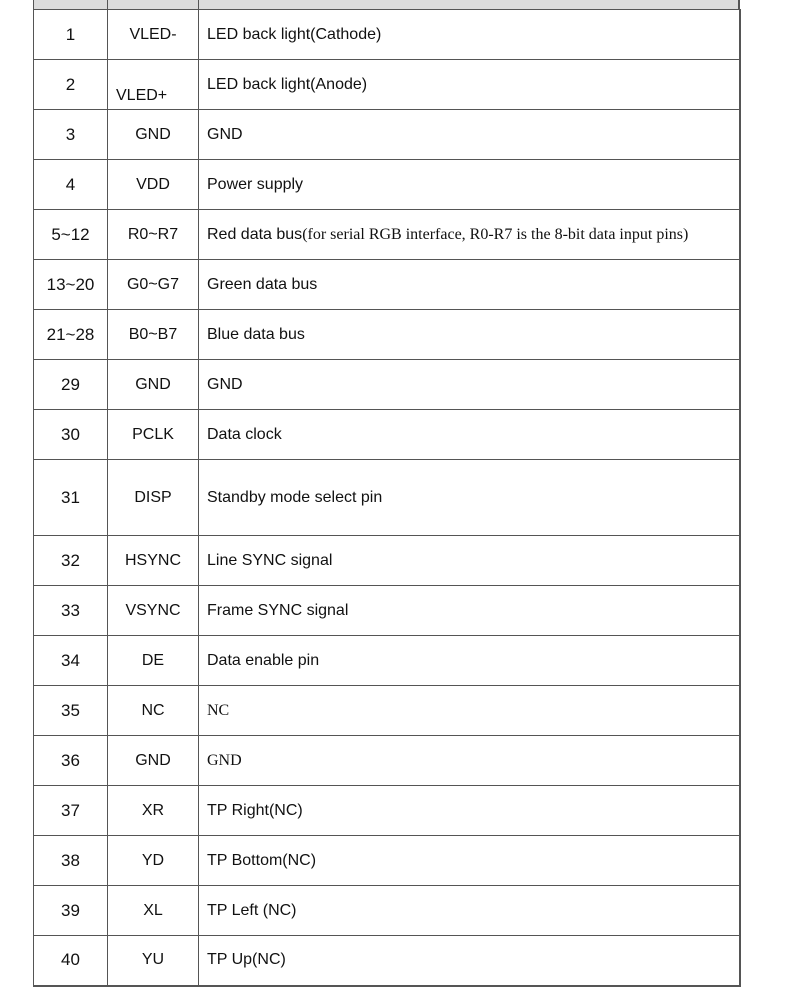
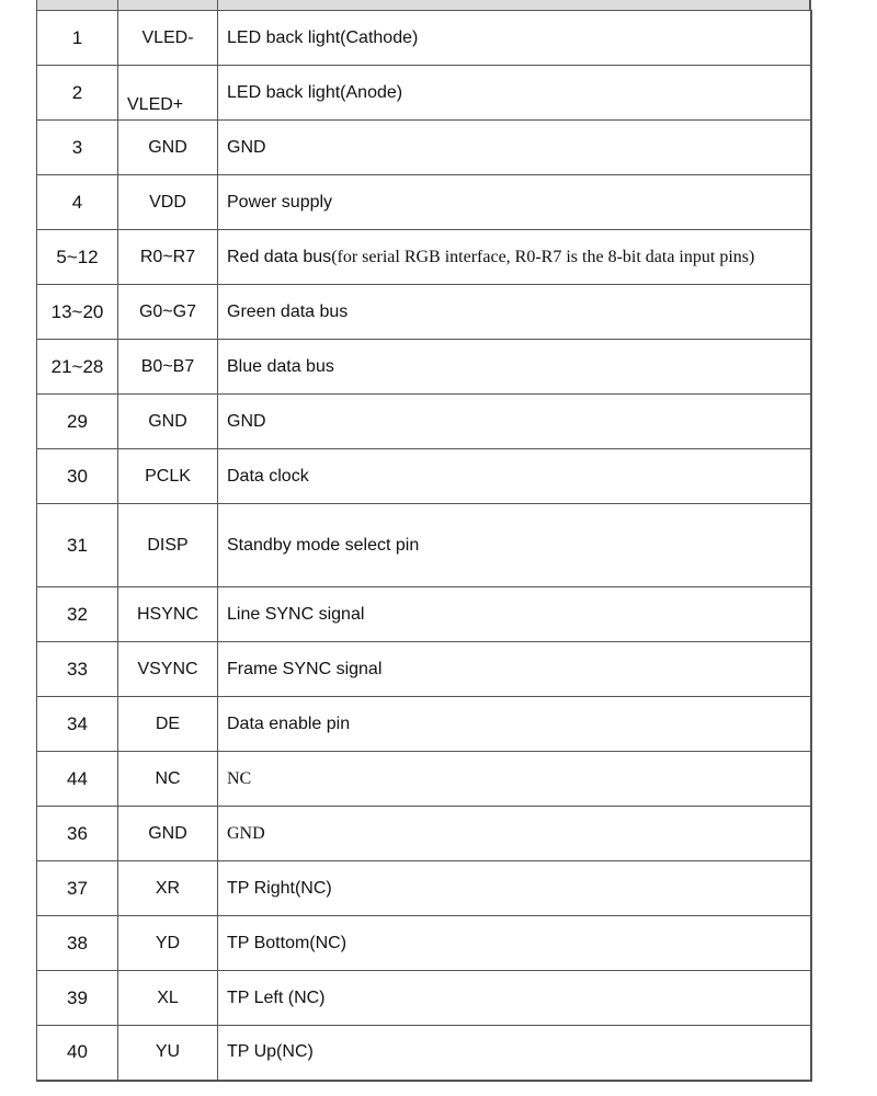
  1	VLED-	LED back light(Cathode)
  2	VLED+	LED back light(Anode)
  3	GND	GND
  4	VDD	Power supply
  5~12	R0~R7	Red data bus(for serial RGB interface, R0-R7 is the 8-bit data input pins)
  13~20	G0~G7	Green data bus
  21~28	B0~B7	Blue data bus
  29	GND	GND
  30	PCLK	Data clock
  31	DISP	Standby mode select pin
  32	HSYNC	Line SYNC signal
  33	VSYNC	Frame SYNC signal
  34	DE	Data enable pin
- 35	NC	NC
+ 44	NC	NC
  36	GND	GND
  37	XR	TP Right(NC)
  38	YD	TP Bottom(NC)
  39	XL	TP Left (NC)
  40	YU	TP Up(NC)
